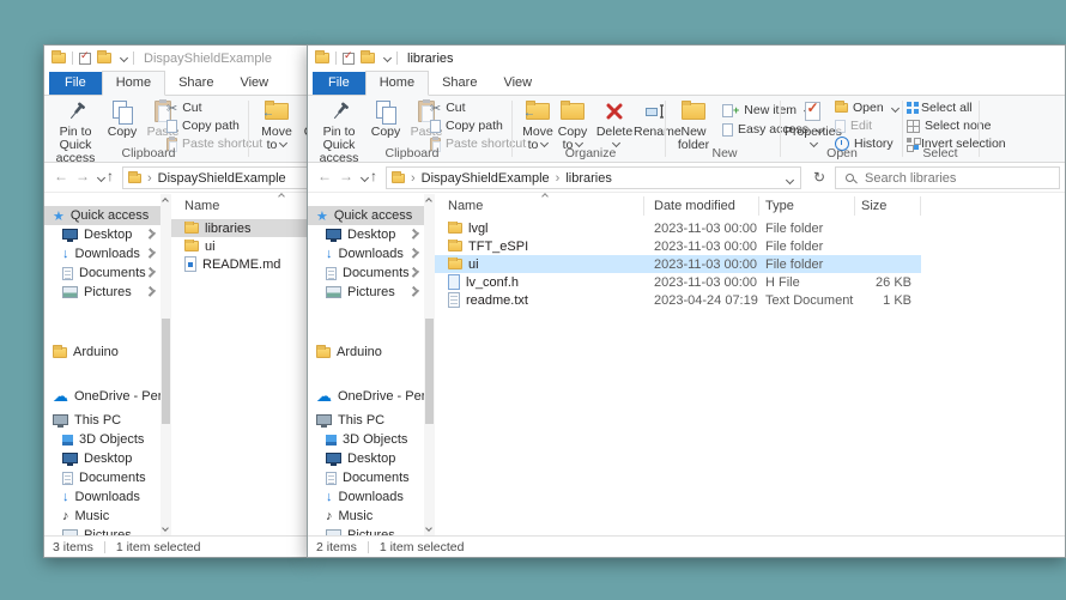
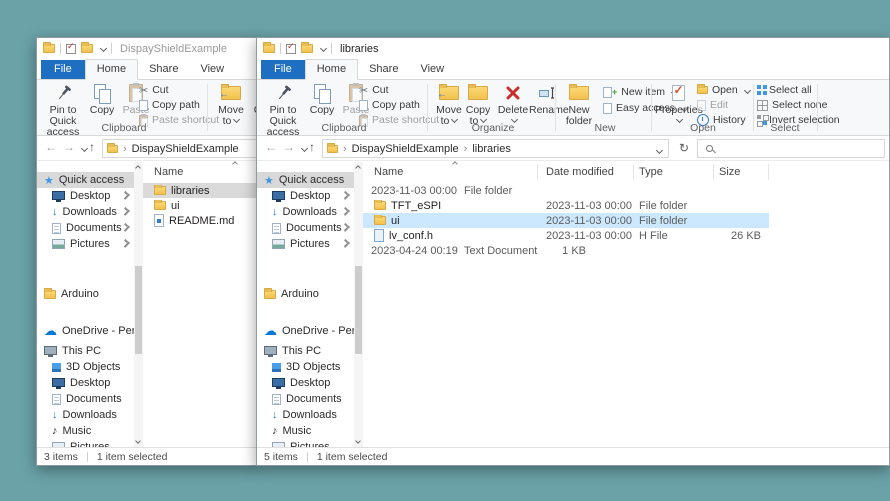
  ✓
  DispayShieldExample
  File
  Home
  Share
  View
  Pin to Quick access
  Copy
  ✂
  Cut
  Copy path
  Paste shortut
  Clipboard
  ←
  Move to
  ←
  →
  ↑
  ›
  DispayShieldExample
  ★
  Quick access
  Desktop
  ↓
  Downloads
  Documents
  Pictures
  Arduino
  ☁
  OneDrive - Pe
  This PC
  3D Objects
  Desktop
  Documents
  ↓
  Downloads
  ♪
  Music
  Name
  libraries
  ui
  README.md
  3 items
  1 item selected
  ✓
  libraries
  File
  Home
  Share
  View
  Pin to Quick access
  Copy
  ✂
  Cut
  Copy path
  Paste shortut
  Clipboard
  ←
  Move to
  Copy to
  Delete
  Renam
  Organize
  New folder
  +
  New item
  Easy acess
  New
  ✓
  Properties
  Open
  Edit
  History
  Open
  Select all
  Select none
  Invert selection
  Select
  ←
  →
  ↑
  ›
  DispayShieldExample
  ›
  libraries
  ↻
- Search libraries
  ★
  Quick access
  Desktop
  ↓
  Downloads
  Documents
  Pictures
  Arduino
  ☁
  OneDrive - Pe
  This PC
  3D Objects
  Desktop
  Documents
  ↓
  Downloads
  ♪
  Music
  Name
  Date modified
  Type
  Size
- lvgl
  2023-11-03 00:00
  File folder
  TFT_eSPI
  2023-11-03 00:00
  File folder
  ui
  2023-11-03 00:00
  File folder
  lv_conf.h
  2023-11-03 00:00
  H File
  26 KB
- readme.txt
- 2023-04-24 07:19
+ 2023-04-24 00:19
  Text Document
  1 KB
- 2 items
+ 5 items
  1 item selected
